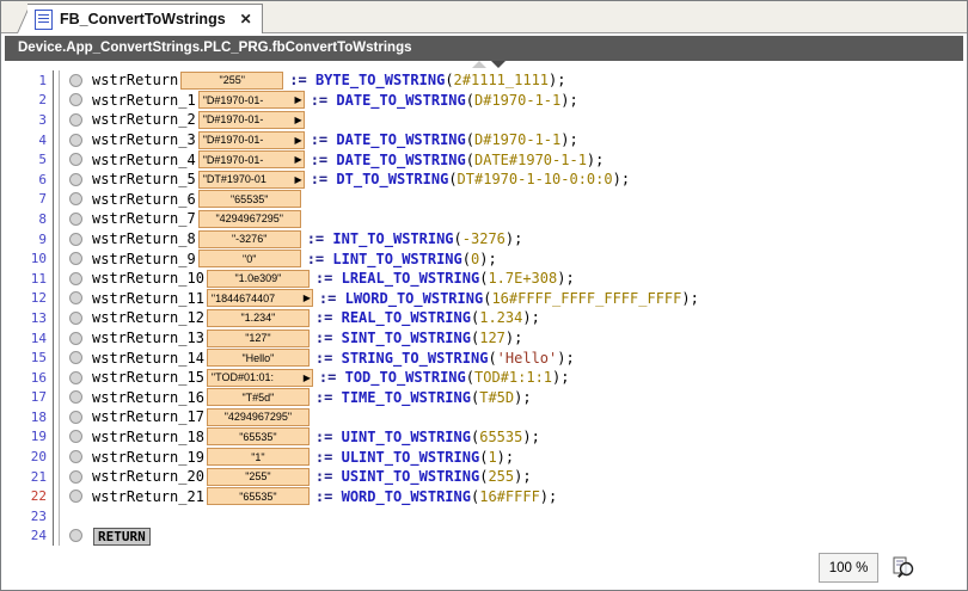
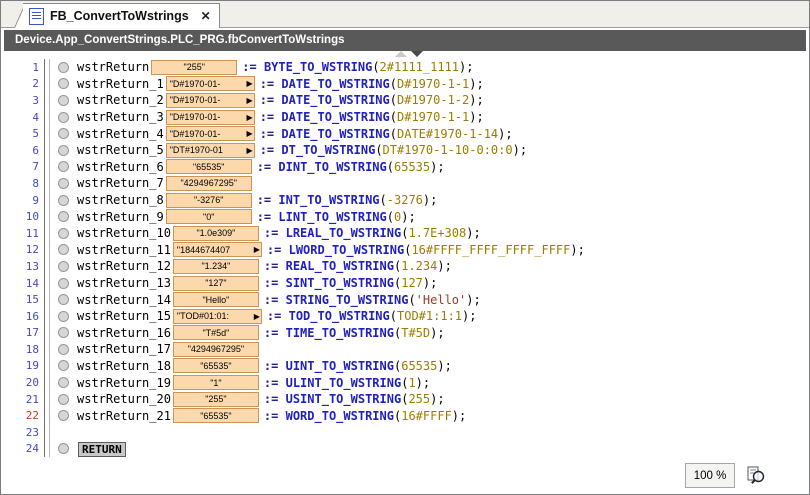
  FB_ConvertToWstrings
  ✕
  Device.App_ConvertStrings.PLC_PRG.fbConvertToWstrings
  1
  wstrReturn
  "255"
  := BYTE_TO_WSTRING(2#1111_1111);
  2
  wstrReturn_1
  "D#1970-01-
  ▶
  := DATE_TO_WSTRING(D#1970-1-1);
  3
  wstrReturn_2
  "D#1970-01-
  ▶
+ := DATE_TO_WSTRING(D#1970-1-2);
  4
  wstrReturn_3
  "D#1970-01-
  ▶
  := DATE_TO_WSTRING(D#1970-1-1);
  5
  wstrReturn_4
  "D#1970-01-
  ▶
- := DATE_TO_WSTRING(DATE#1970-1-1);
+ := DATE_TO_WSTRING(DATE#1970-1-14);
  6
  wstrReturn_5
  "DT#1970-01
  ▶
  := DT_TO_WSTRING(DT#1970-1-10-0:0:0);
  7
  wstrReturn_6
  "65535"
+ := DINT_TO_WSTRING(65535);
  8
  wstrReturn_7
  "4294967295"
  9
  wstrReturn_8
  "-3276"
  := INT_TO_WSTRING(-3276);
  10
  wstrReturn_9
  "0"
  := LINT_TO_WSTRING(0);
  11
  wstrReturn_10
  "1.0e309"
  := LREAL_TO_WSTRING(1.7E+308);
  12
  wstrReturn_11
  "1844674407
  ▶
  := LWORD_TO_WSTRING(16#FFFF_FFFF_FFFF_FFFF);
  13
  wstrReturn_12
  "1.234"
  := REAL_TO_WSTRING(1.234);
  14
  wstrReturn_13
  "127"
  := SINT_TO_WSTRING(127);
  15
  wstrReturn_14
  "Hello"
  := STRING_TO_WSTRING('Hello');
  16
  wstrReturn_15
  "TOD#01:01:
  ▶
  := TOD_TO_WSTRING(TOD#1:1:1);
  17
  wstrReturn_16
  "T#5d"
  := TIME_TO_WSTRING(T#5D);
  18
  wstrReturn_17
  "4294967295"
  19
  wstrReturn_18
  "65535"
  := UINT_TO_WSTRING(65535);
  20
  wstrReturn_19
  "1"
  := ULINT_TO_WSTRING(1);
  21
  wstrReturn_20
  "255"
  := USINT_TO_WSTRING(255);
  22
  wstrReturn_21
  "65535"
  := WORD_TO_WSTRING(16#FFFF);
  23
  24
  RETURN
  100 %
